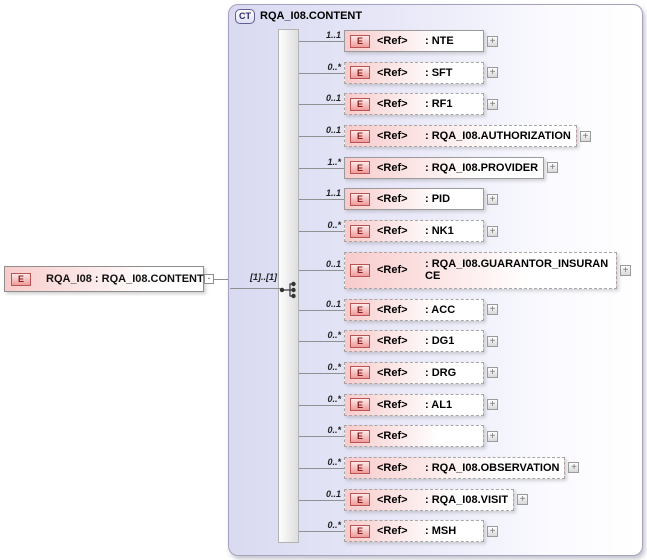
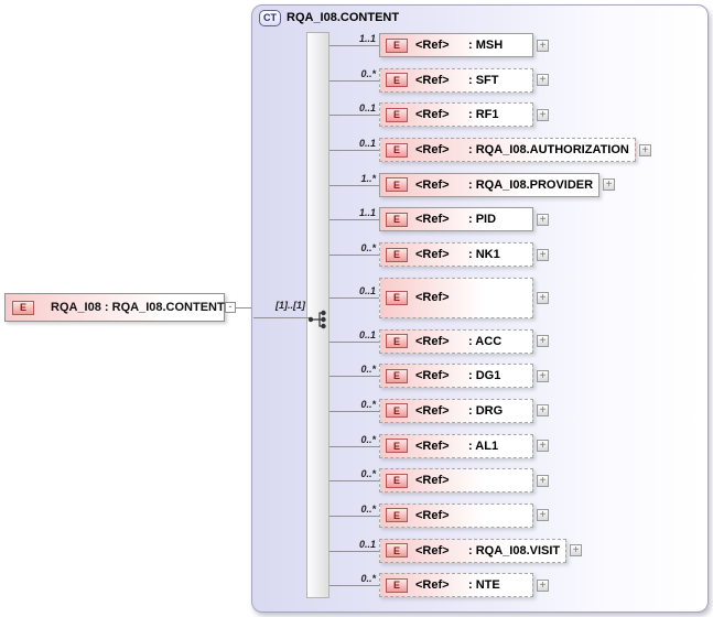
  E
  RQA_I08 : RQA_I08.CONTENT
  -
  CT
  RQA_I08.CONTENT
  [1]..[1]
  1..1
  E
  <Ref>
- : NTE
+ : MSH
  +
  0..*
  E
  <Ref>
  : SFT
  +
  0..1
  E
  <Ref>
  : RF1
  +
  0..1
  E
  <Ref>
  : RQA_I08.AUTHORIZATION
  +
  1..*
  E
  <Ref>
  : RQA_I08.PROVIDER
  +
  1..1
  E
  <Ref>
  : PID
  +
  0..*
  E
  <Ref>
  : NK1
  +
  0..1
  E
  <Ref>
- : RQA_I08.GUARANTOR_INSURANCE
  +
  0..1
  E
  <Ref>
  : ACC
  +
  0..*
  E
  <Ref>
  : DG1
  +
  0..*
  E
  <Ref>
  : DRG
  +
  0..*
  E
  <Ref>
  : AL1
  +
  0..*
  E
  <Ref>
  +
  0..*
  E
  <Ref>
- : RQA_I08.OBSERVATION
  +
  0..1
  E
  <Ref>
  : RQA_I08.VISIT
  +
  0..*
  E
  <Ref>
- : MSH
+ : NTE
  +
